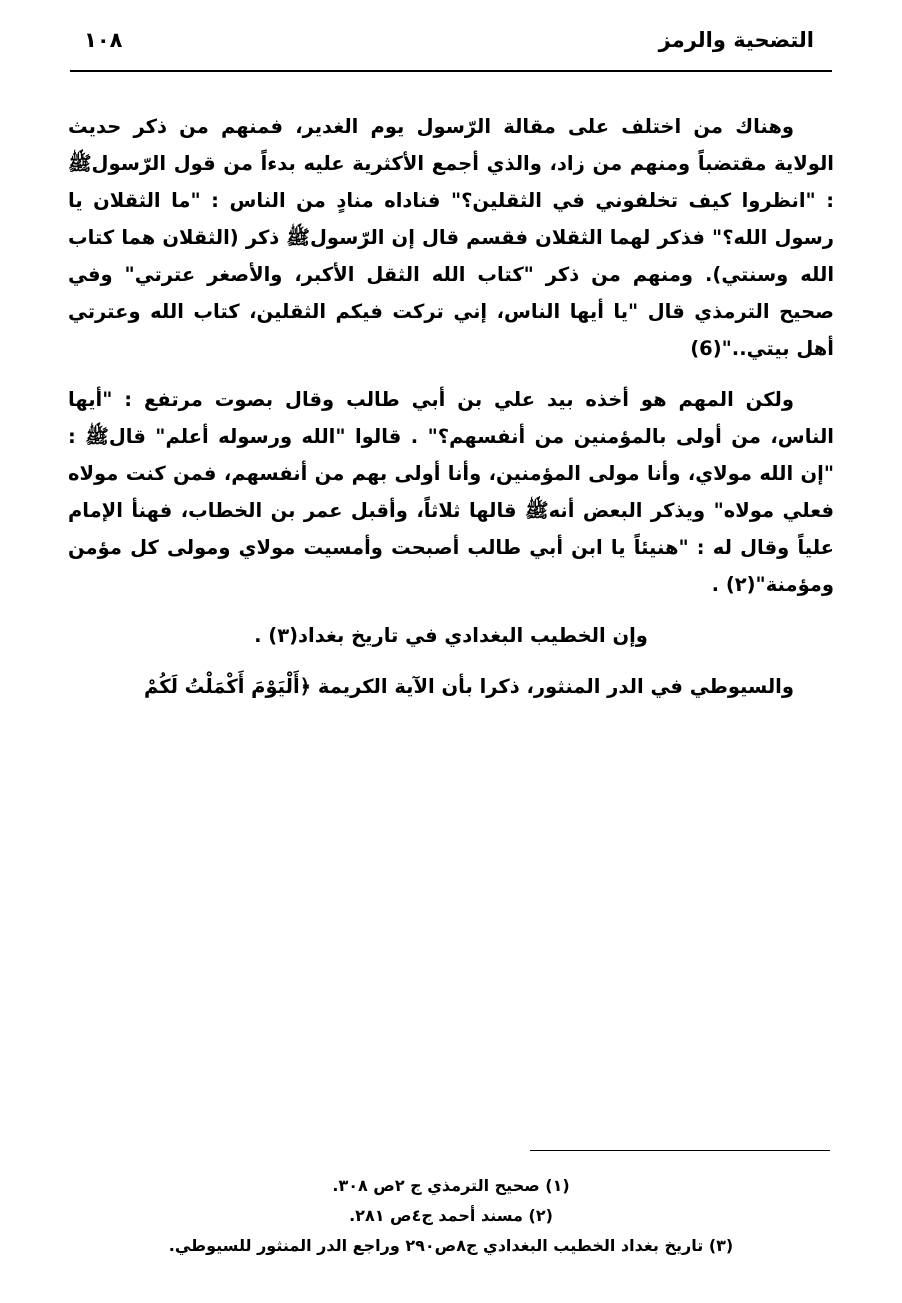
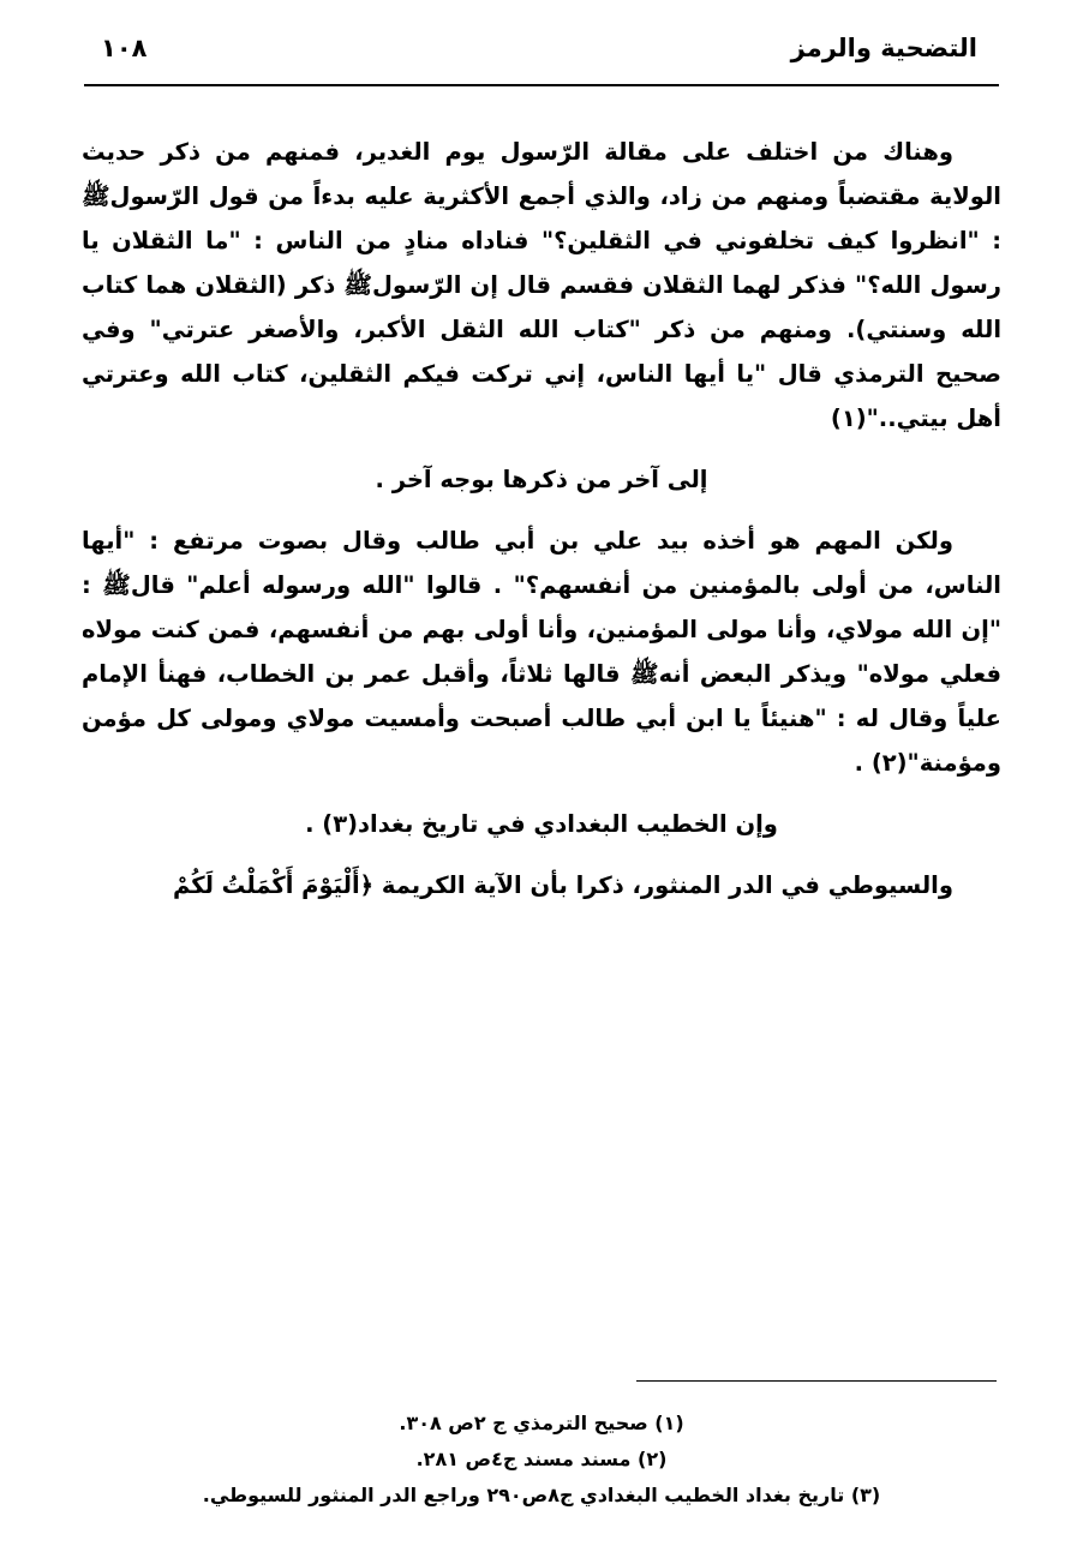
  التضحية والرمز
  ١٠٨
- وهناك من اختلف على مقالة الرّسول يوم الغدير، فمنهم من ذكر حديث الولاية مقتضباً ومنهم من زاد، والذي أجمع الأكثرية عليه بدءاً من قول الرّسولﷺ : "انظروا كيف تخلفوني في الثقلين؟" فناداه منادٍ من الناس : "ما الثقلان يا رسول الله؟" فذكر لهما الثقلان فقسم قال إن الرّسولﷺ ذكر (الثقلان هما كتاب الله وسنتي). ومنهم من ذكر "كتاب الله الثقل الأكبر، والأصغر عترتي" وفي صحيح الترمذي قال "يا أيها الناس، إني تركت فيكم الثقلين، كتاب الله وعترتي أهل بيتي.."(6)
+ وهناك من اختلف على مقالة الرّسول يوم الغدير، فمنهم من ذكر حديث الولاية مقتضباً ومنهم من زاد، والذي أجمع الأكثرية عليه بدءاً من قول الرّسولﷺ : "انظروا كيف تخلفوني في الثقلين؟" فناداه منادٍ من الناس : "ما الثقلان يا رسول الله؟" فذكر لهما الثقلان فقسم قال إن الرّسولﷺ ذكر (الثقلان هما كتاب الله وسنتي). ومنهم من ذكر "كتاب الله الثقل الأكبر، والأصغر عترتي" وفي صحيح الترمذي قال "يا أيها الناس، إني تركت فيكم الثقلين، كتاب الله وعترتي أهل بيتي.."(١)
+ إلى آخر من ذكرها بوجه آخر .
  ولكن المهم هو أخذه بيد علي بن أبي طالب وقال بصوت مرتفع : "أيها الناس، من أولى بالمؤمنين من أنفسهم؟" . قالوا "الله ورسوله أعلم" قالﷺ : "إن الله مولاي، وأنا مولى المؤمنين، وأنا أولى بهم من أنفسهم، فمن كنت مولاه فعلي مولاه" ويذكر البعض أنهﷺ قالها ثلاثاً، وأقبل عمر بن الخطاب، فهنأ الإمام علياً وقال له : "هنيئاً يا ابن أبي طالب أصبحت وأمسيت مولاي ومولى كل مؤمن ومؤمنة"(٢) .
  وإن الخطيب البغدادي في تاريخ بغداد(٣) .
  والسيوطي في الدر المنثور، ذكرا بأن الآية الكريمة ﴿أَلْيَوْمَ أَكْمَلْتُ لَكُمْ
  (١) صحيح الترمذي ج ٢ص ٣٠٨.
- (٢) مسند أحمد ج٤ص ٢٨١.
+ (٢) مسند مسند ج٤ص ٢٨١.
  (٣) تاريخ بغداد الخطيب البغدادي ج٨ص٢٩٠ وراجع الدر المنثور للسيوطي.
